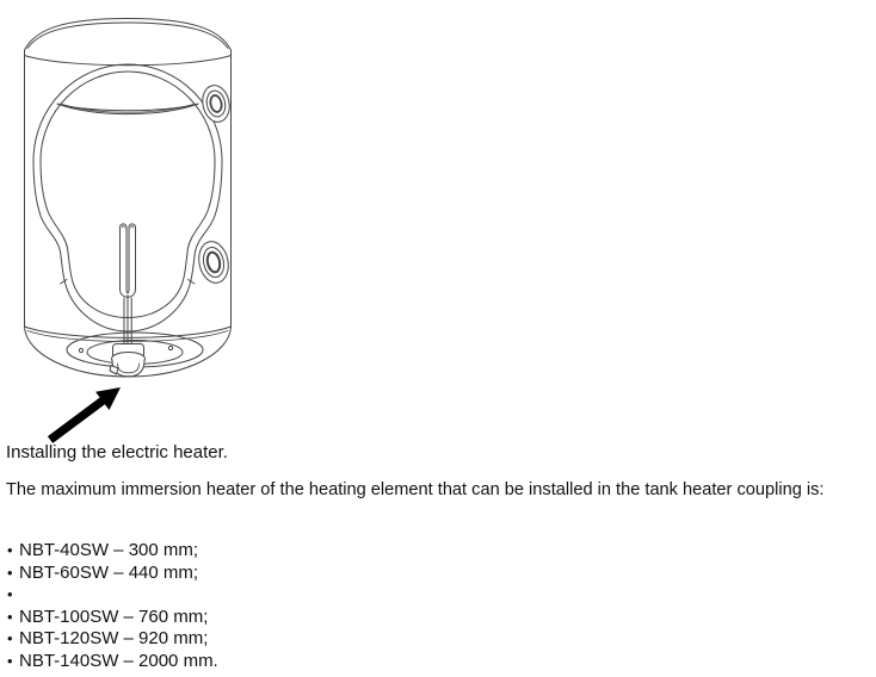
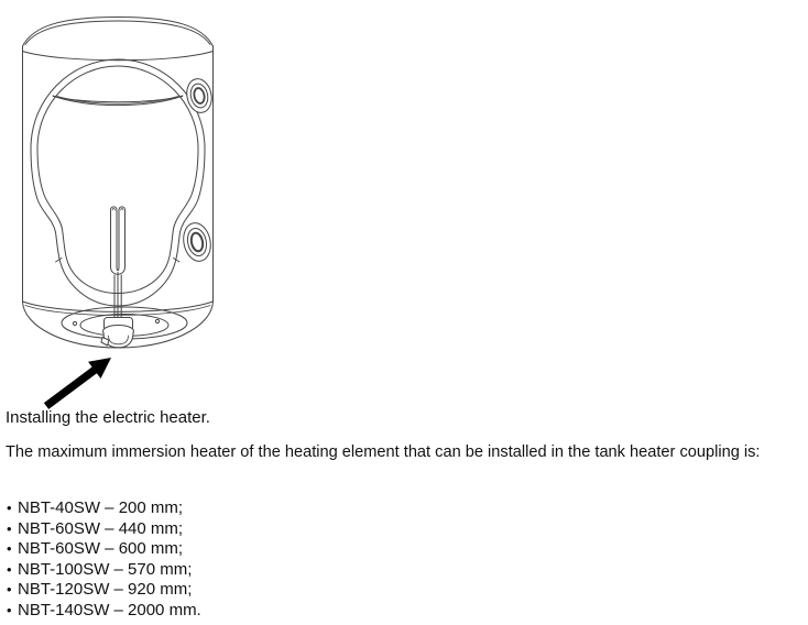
  Installing the electric heater.
  The maximum immersion heater of the heating element that can be installed in the tank heater coupling is:
  •
- NBT-40SW – 300 mm;
+ NBT-40SW – 200 mm;
  •
  NBT-60SW – 440 mm;
  •
+ NBT-60SW – 600 mm;
  •
- NBT-100SW – 760 mm;
+ NBT-100SW – 570 mm;
  •
  NBT-120SW – 920 mm;
  •
  NBT-140SW – 2000 mm.
